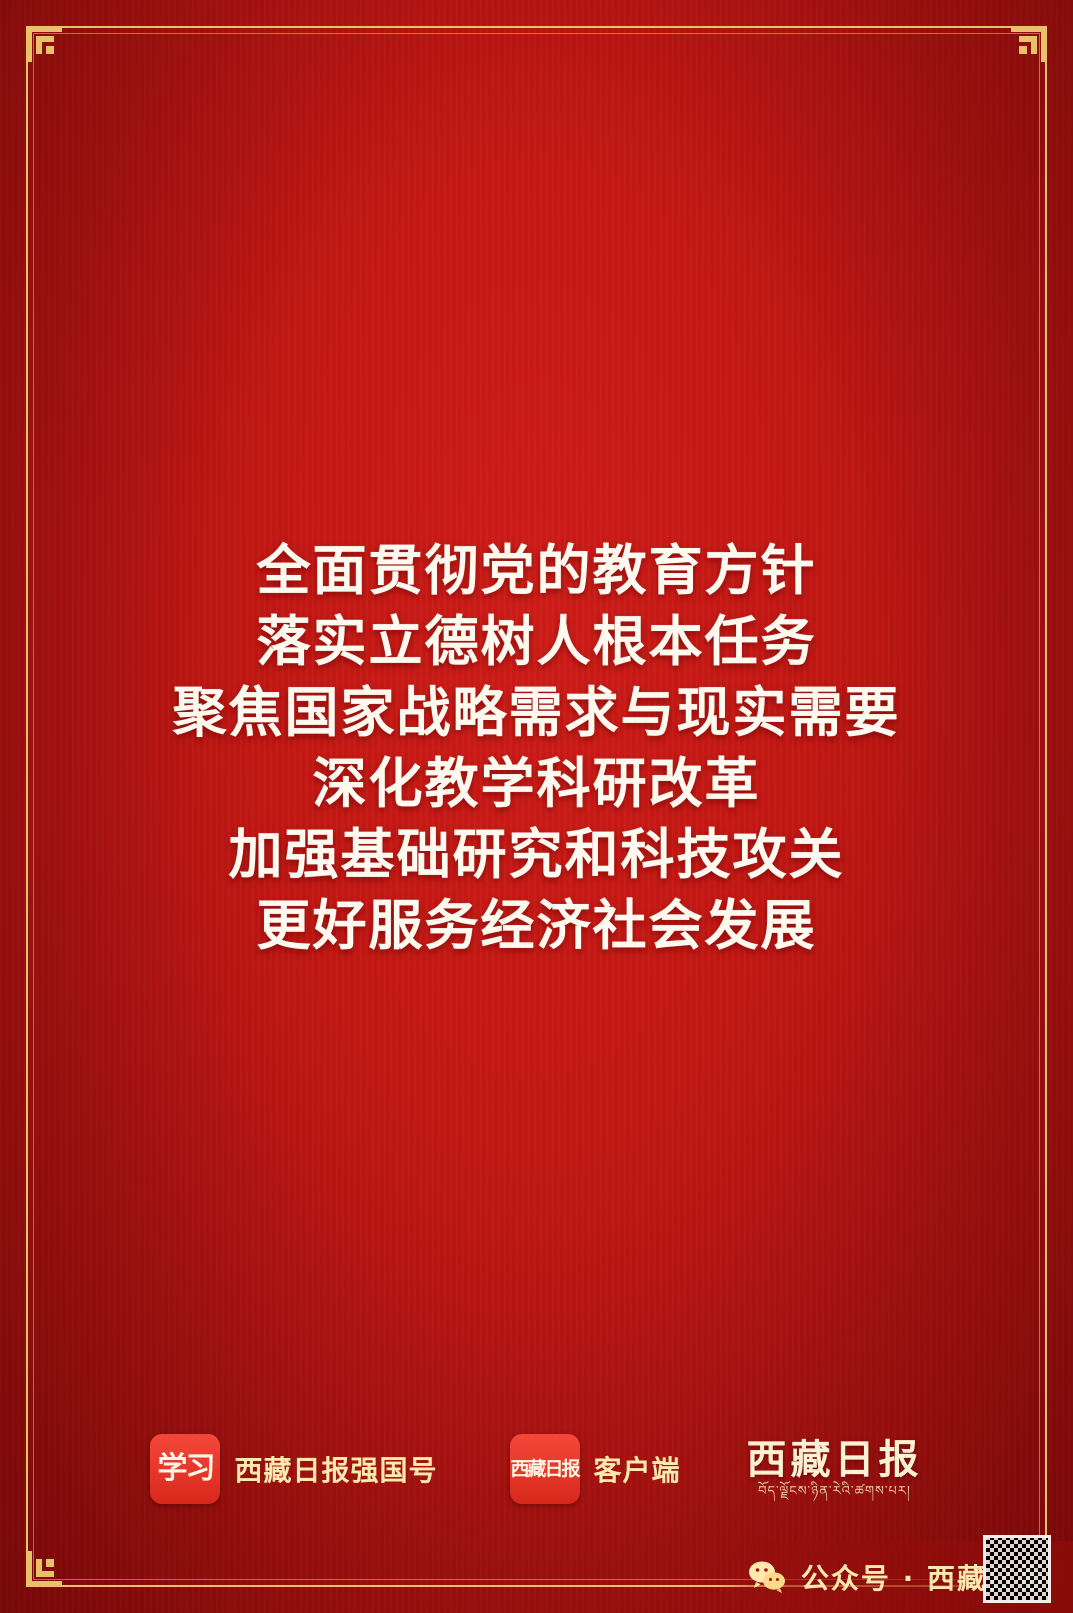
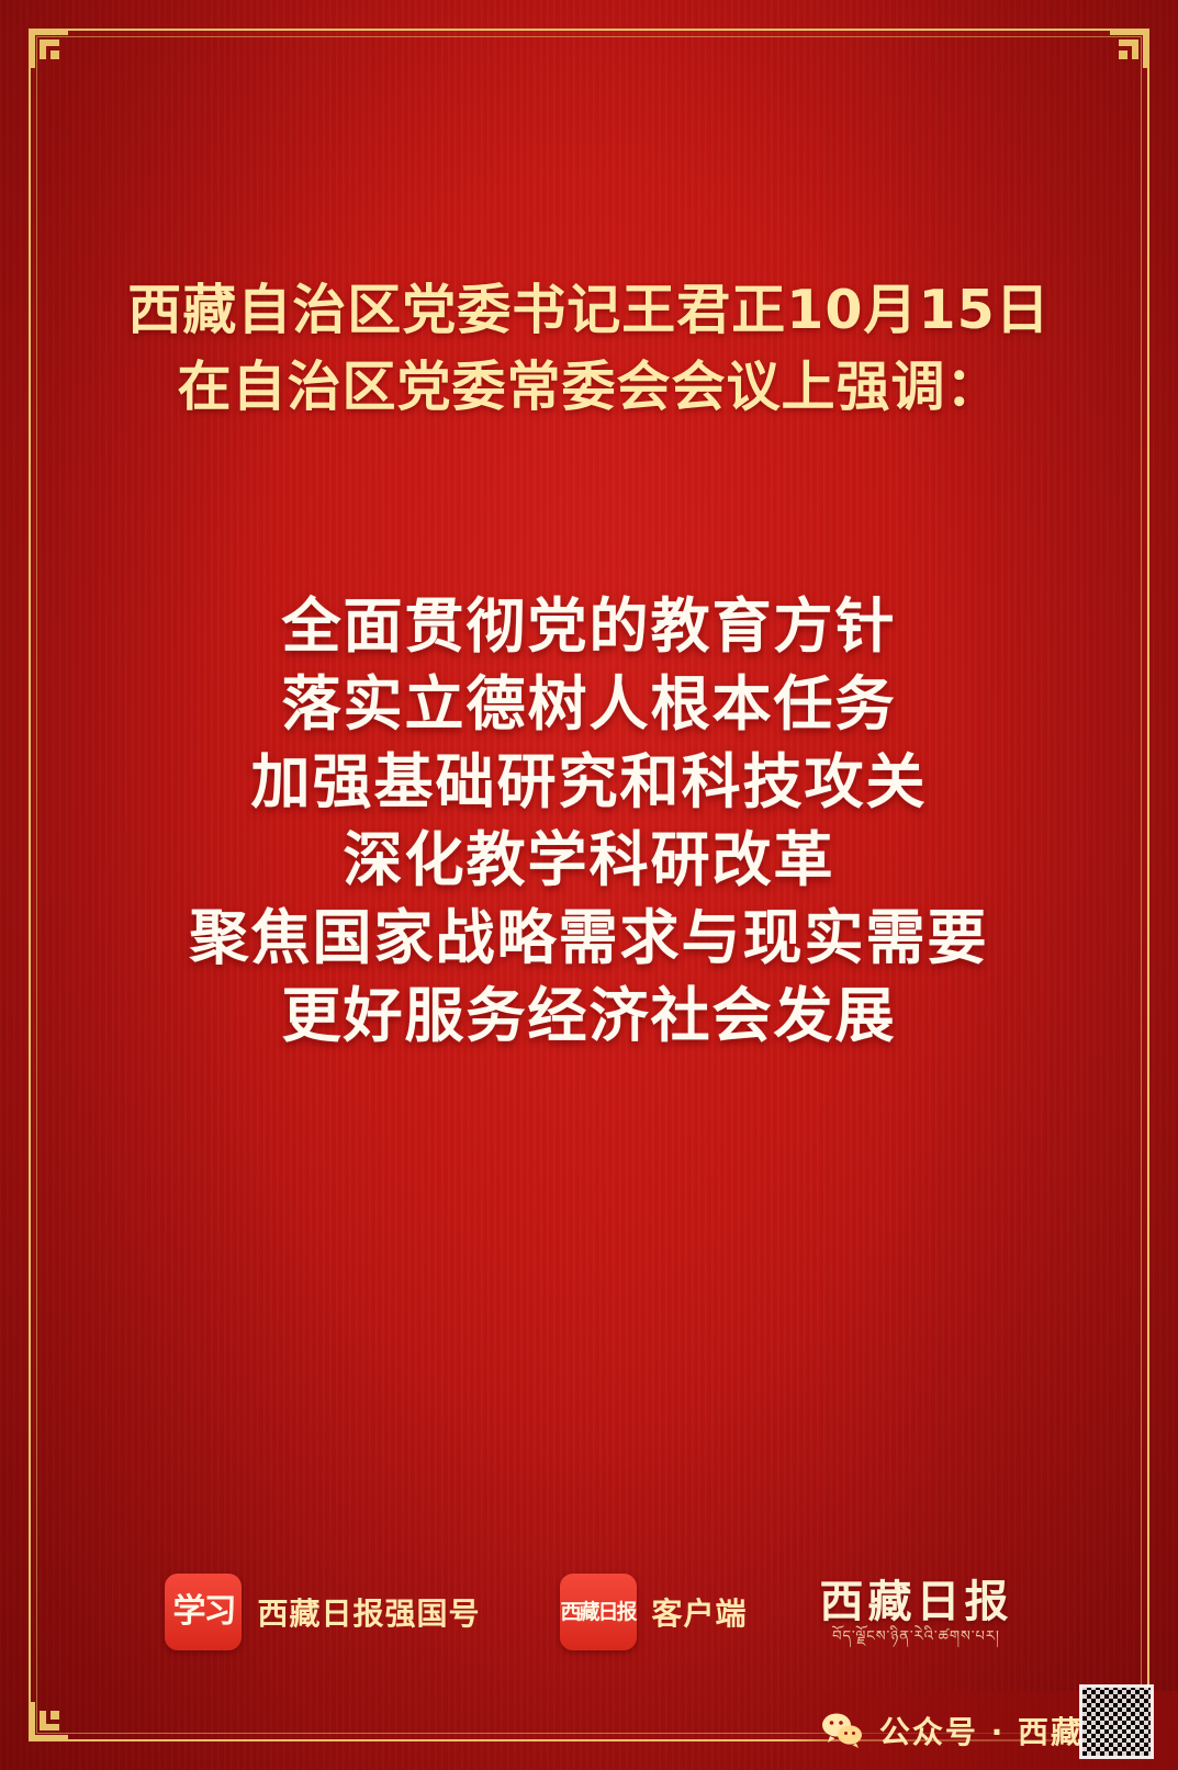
+ 西藏自治区党委书记王君正10月15日
+ 在自治区党委常委会会议上强调：
  全面贯彻党的教育方针
  落实立德树人根本任务
- 聚焦国家战略需求与现实需要
+ 加强基础研究和科技攻关
  深化教学科研改革
- 加强基础研究和科技攻关
+ 聚焦国家战略需求与现实需要
  更好服务经济社会发展
  学习
  西藏日报强国号
  西藏日报
  客户端
  西藏日报
  བོད་ལྗོངས་ཉིན་རེའི་ཚགས་པར།
  公众号 · 西藏
